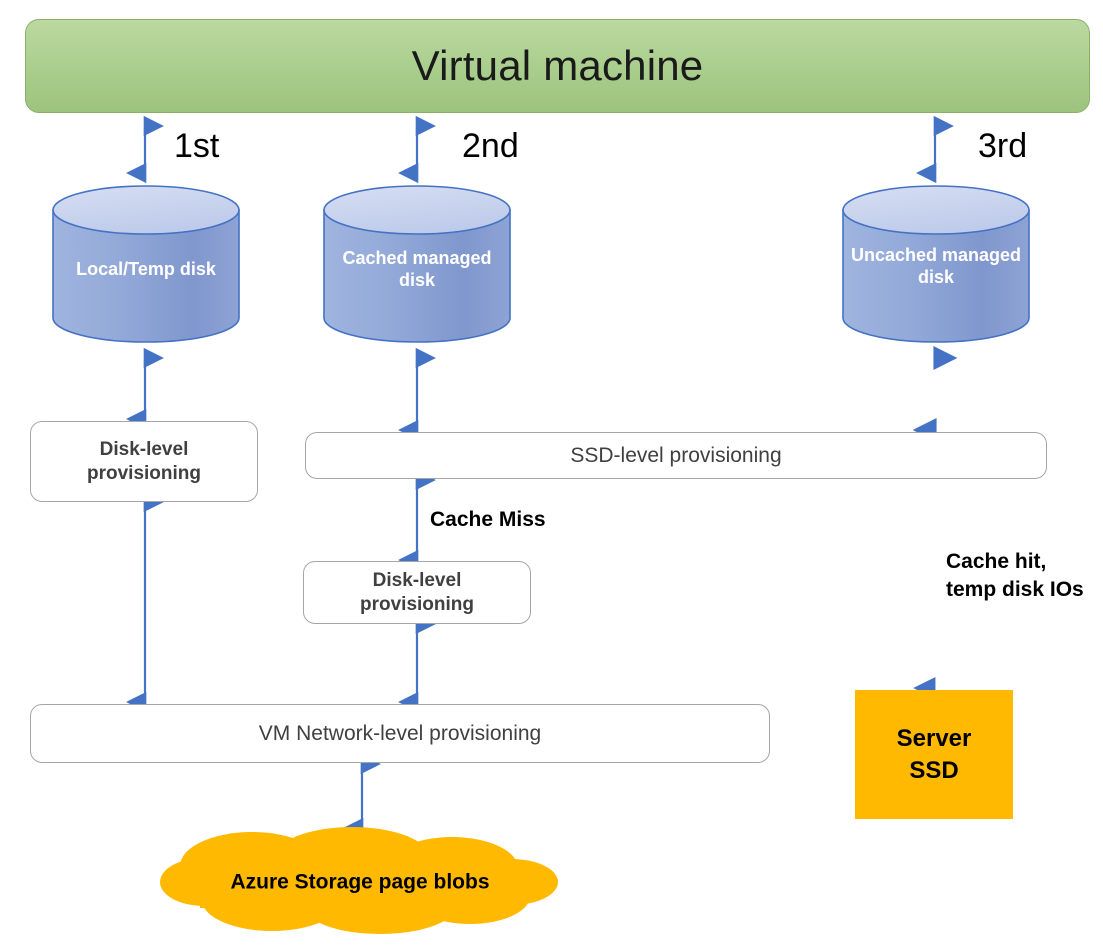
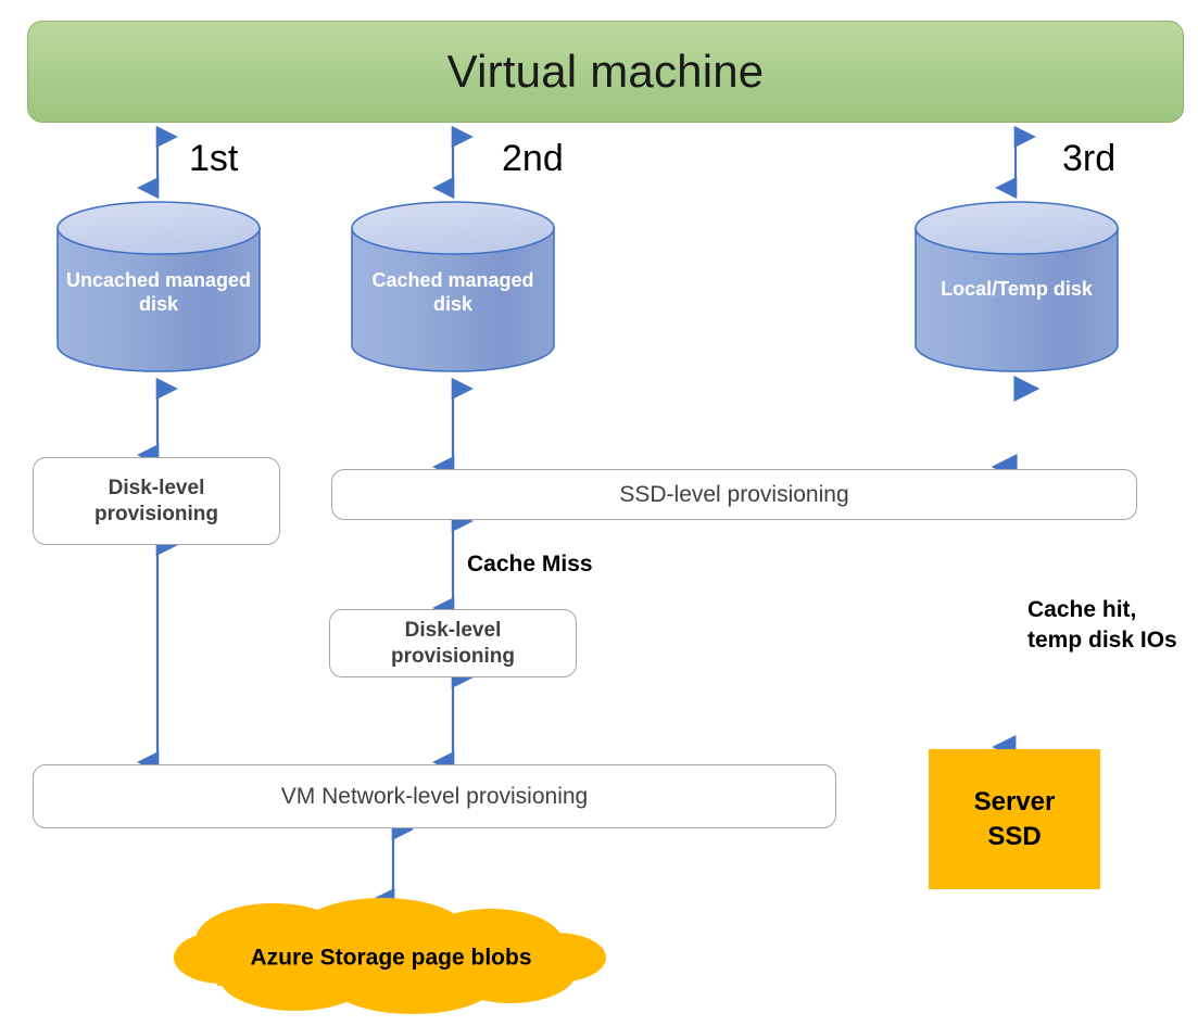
  Virtual machine
  1st
  2nd
  3rd
- Local/Temp disk
+ Uncached managed disk
  Cached managed disk
- Uncached managed disk
+ Local/Temp disk
  Disk-level
  provisioning
  SSD-level provisioning
  Cache Miss
  Disk-level
  provisioning
  Cache hit,
  temp disk IOs
  Server
  SSD
  VM Network-level provisioning
  Azure Storage page blobs
